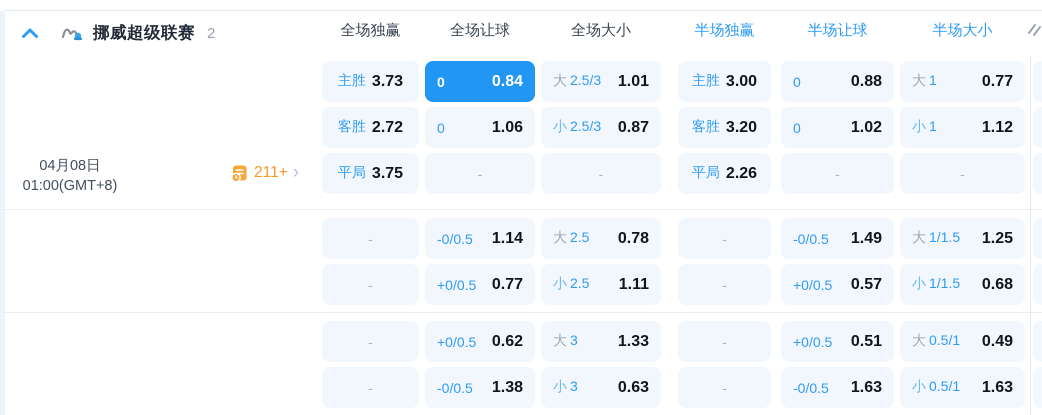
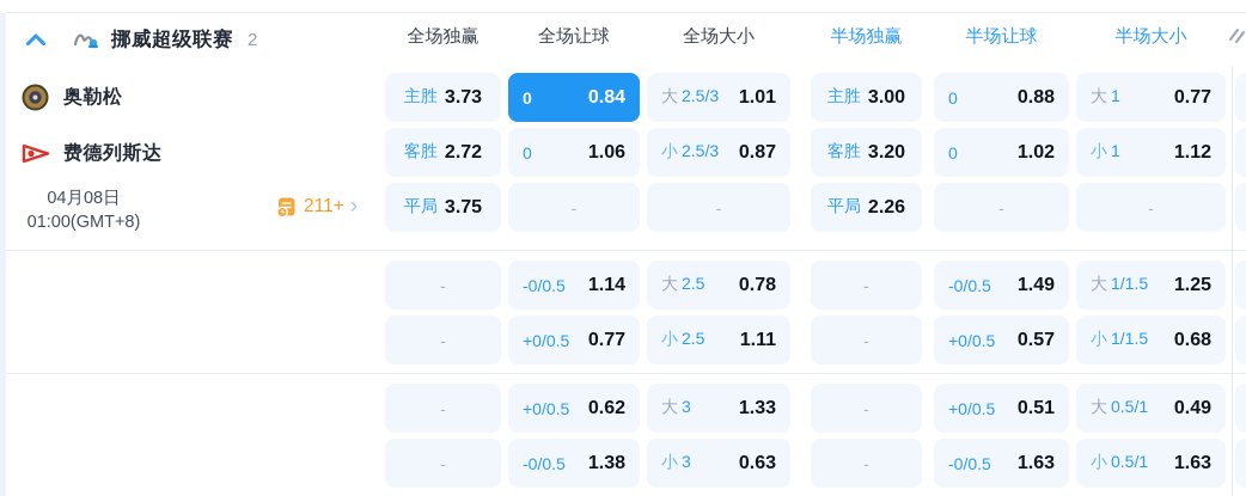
  挪威超级联赛
  2
  全场独赢
  全场让球
  全场大小
  半场独赢
  半场让球
  半场大小
+ 奥勒松
+ 费德列斯达
  04月08日
  01:00(GMT+8)
  211+
  ›
  主胜
  3.73
  0
  0.84
  大
  2.5/3
  1.01
  主胜
  3.00
  0
  0.88
  大
  1
  0.77
  客胜
  2.72
  0
  1.06
  小
  2.5/3
  0.87
  客胜
  3.20
  0
  1.02
  小
  1
  1.12
  平局
  3.75
  -
  -
  平局
  2.26
  -
  -
  -
  -0/0.5
  1.14
  大
  2.5
  0.78
  -
  -0/0.5
  1.49
  大
  1/1.5
  1.25
  -
  +0/0.5
  0.77
  小
  2.5
  1.11
  -
  +0/0.5
  0.57
  小
  1/1.5
  0.68
  -
  +0/0.5
  0.62
  大
  3
  1.33
  -
  +0/0.5
  0.51
  大
  0.5/1
  0.49
  -
  -0/0.5
  1.38
  小
  3
  0.63
  -
  -0/0.5
  1.63
  小
  0.5/1
  1.63
